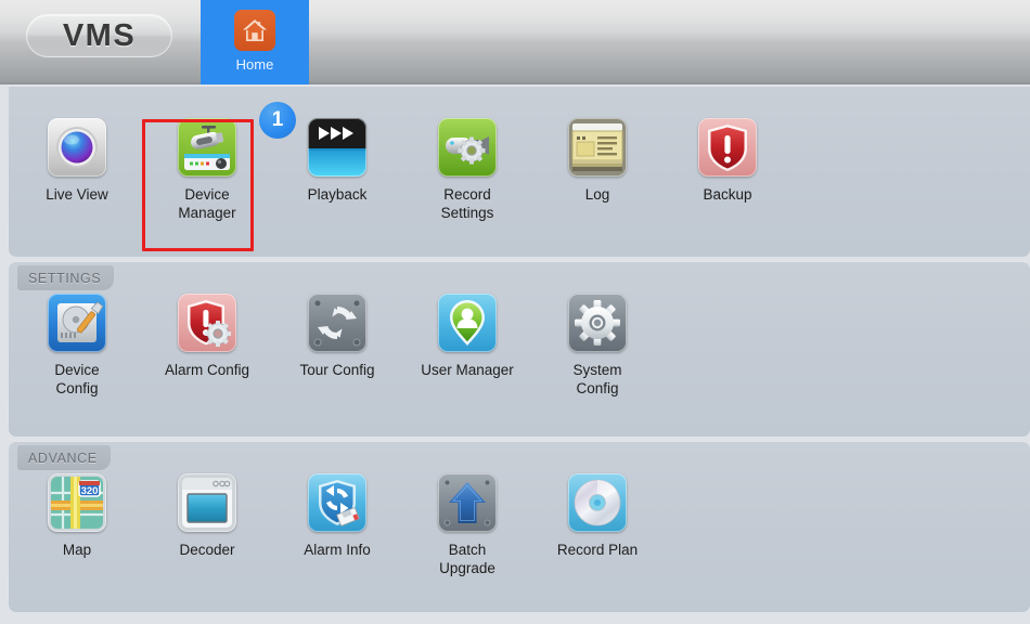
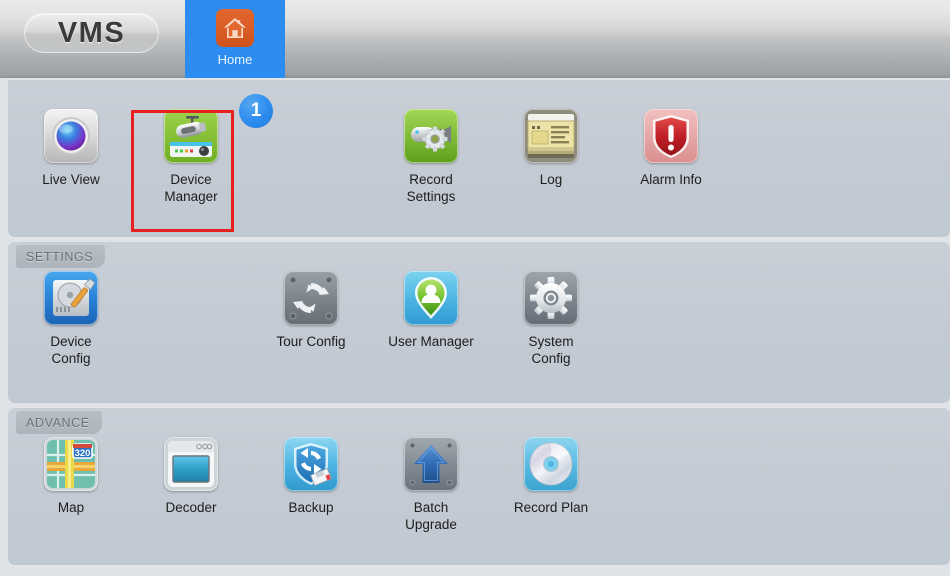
  VMS
  Home
  Live View
  Device
  Manager
- Playback
  Record
  Settings
  Log
- Backup
+ Alarm Info
  SETTINGS
  Device
  Config
- Alarm Config
  Tour Config
  User Manager
  System
  Config
  ADVANCE
  320
  Map
  Decoder
- Alarm Info
+ Backup
  Batch
  Upgrade
  Record Plan
  1
